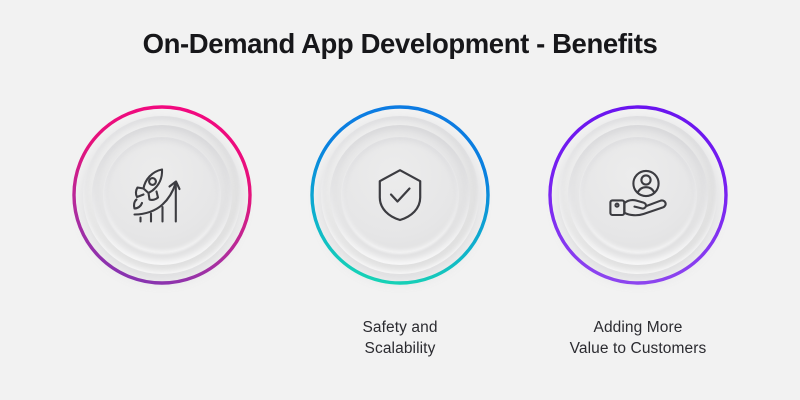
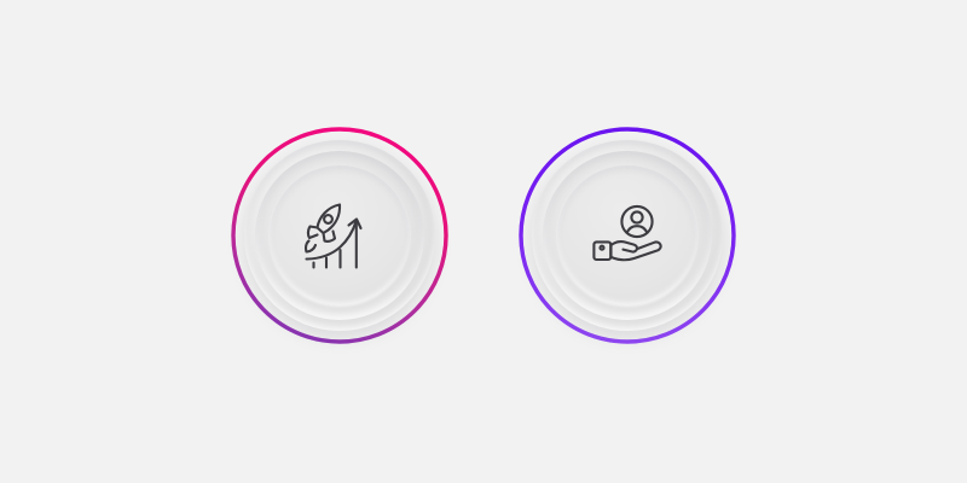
- On-Demand App Development - Benefits
- Safety and
- Scalability
- Adding More
- Value to Customers
